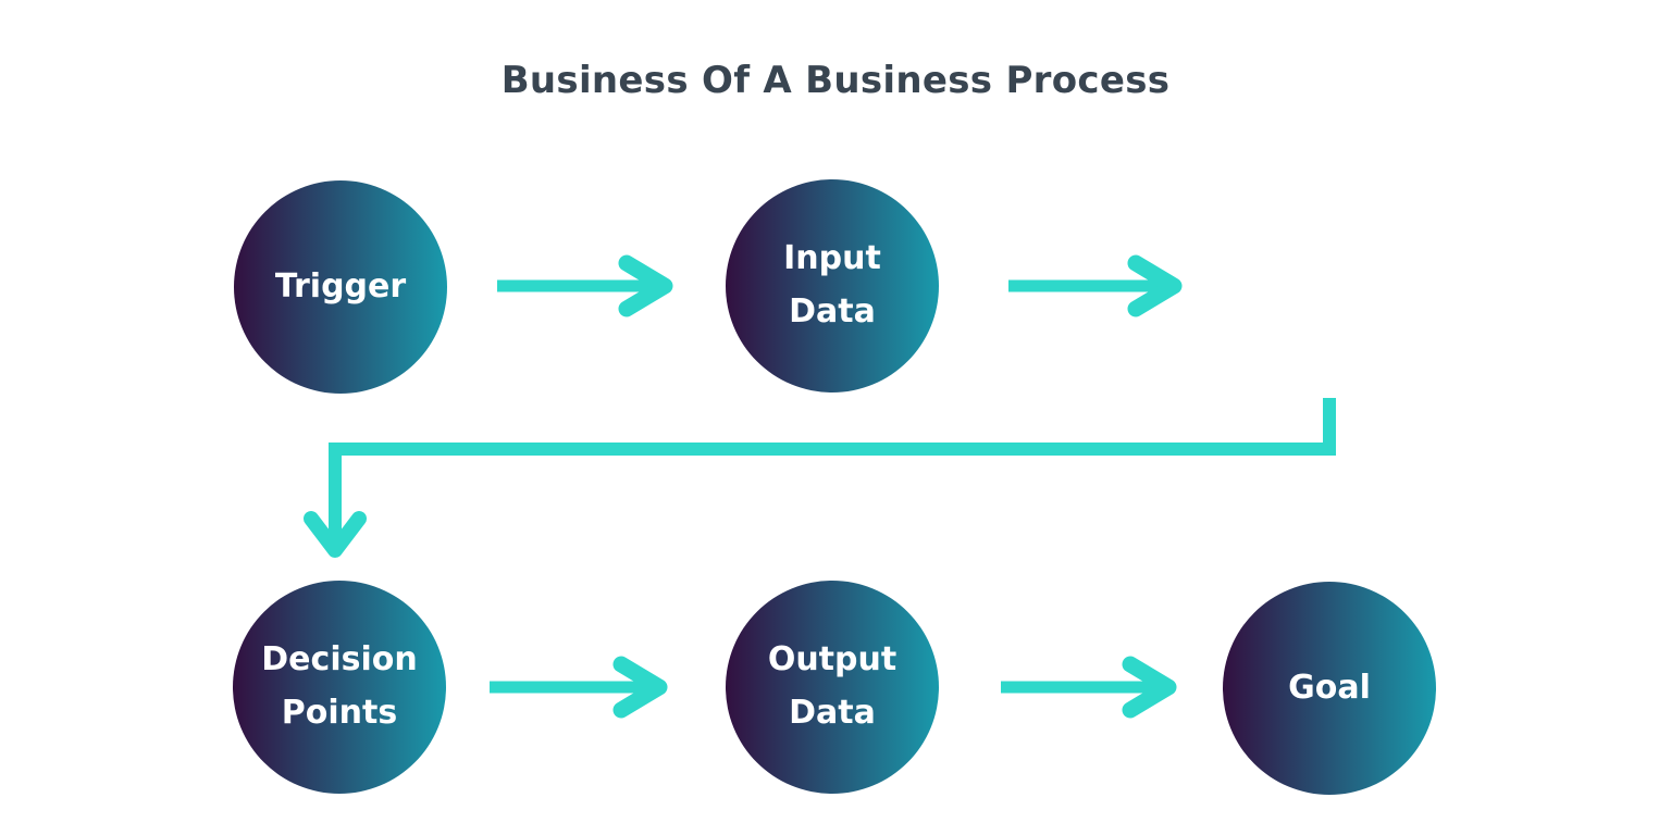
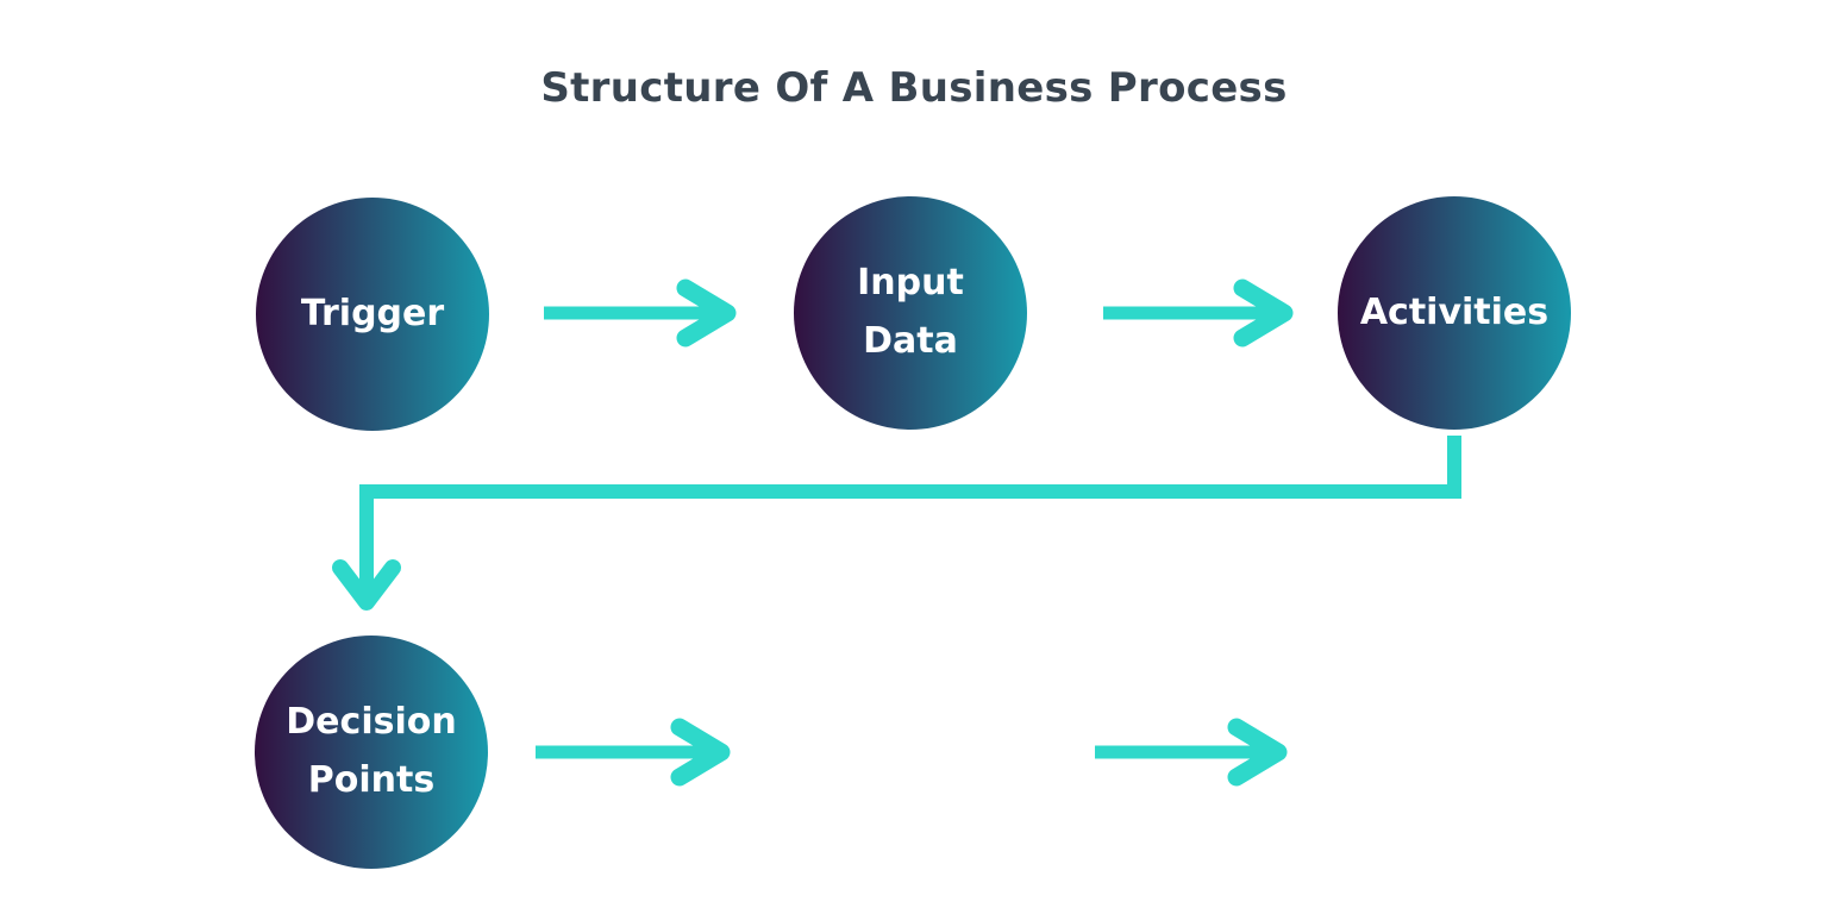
- Business Of A Business Process
+ Structure Of A Business Process
  Trigger
  Input Data
+ Activities
  Decision Points
- Output Data
- Goal
